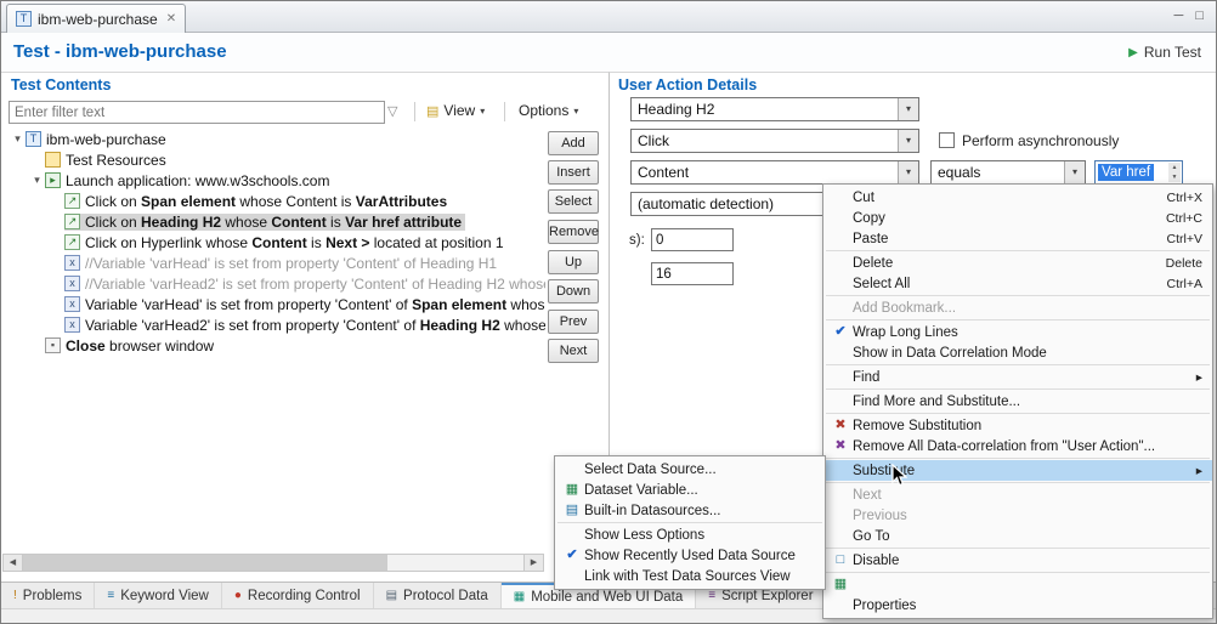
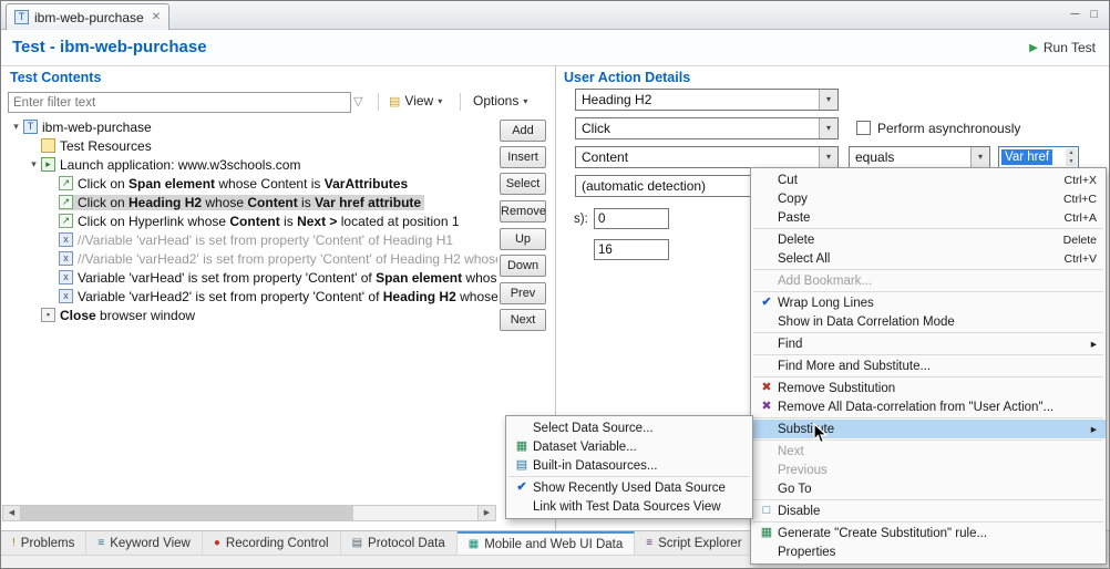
  T
  ibm-web-purchase
  ✕
  ─
  □
  Test - ibm-web-purchase
  ▶
  Run Test
  Test Contents
  Enter filter text
  ▽
  ▤
  View
  ▾
  Options
  ▾
  ▾
  T
  ibm-web-purchase
  Test Resources
  ▾
  ▸
  Launch application: www.w3schools.com
  ↗
  Click on Span element whose Content is VarAttributes
  ↗
  Click on Heading H2 whose Content is Var href attribute
  ↗
  Click on Hyperlink whose Content is Next > located at position 1
  x
  //Variable 'varHead' is set from property 'Content' of Heading H1
  x
  //Variable 'varHead2' is set from property 'Content' of Heading H2 whos
  x
  Variable 'varHead' is set from property 'Content' of Span element whos
  x
  Variable 'varHead2' is set from property 'Content' of Heading H2 whose
  ▪
  Close browser window
  Add
  Insert
  Select
  Remove
  Up
  Down
  Prev
  Next
  User Action Details
  Heading H2
  ▾
  Click
  ▾
  Perform asynchronously
  Content
  ▾
  equals
  ▾
  Var href
  (automatic detection)
  s):
  0
  16
  Cut
  Ctrl+X
  Copy
  Ctrl+C
  Paste
- Ctrl+V
+ Ctrl+A
  Delete
  Delete
  Select All
- Ctrl+A
+ Ctrl+V
  Add Bookmark...
  ✔
  Wrap Long Lines
  Show in Data Correlation Mode
  Find
  ▸
  Find More and Substitute...
  ✖
  Remove Substitution
  ✖
  Remove All Data-correlation from "User Action"...
  Substite
  ▸
  Next
  Previous
  Go To
  □
  Disable
  ▦
+ Generate "Create Substitution" rule...
  Properties
  Select Data Source...
  ▦
  Dataset Variable...
  ▤
  Built-in Datasources...
- Show Less Options
  ✔
  Show Recently Used Data Source
  Link with Test Data Sources View
  !
  Problems
  ≡
  Keyword View
  ●
  Recording Control
  ▤
  Protocol Data
  ▦
  Mobile and Web UI Data
  ≡
  Script Explorer
